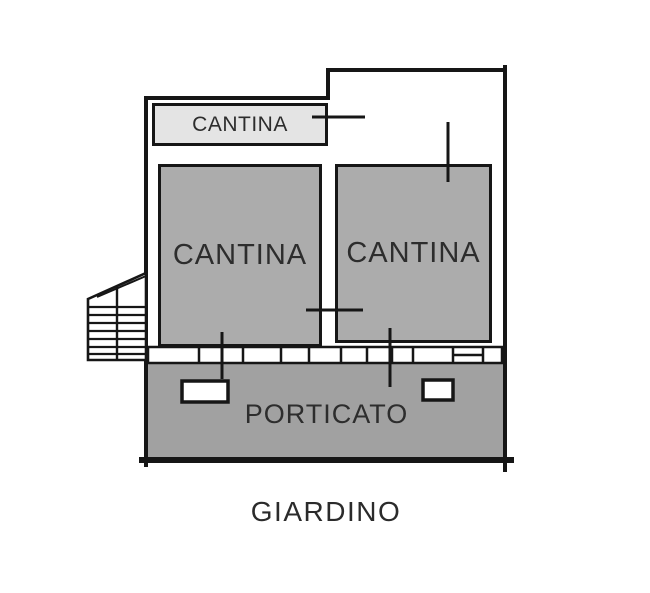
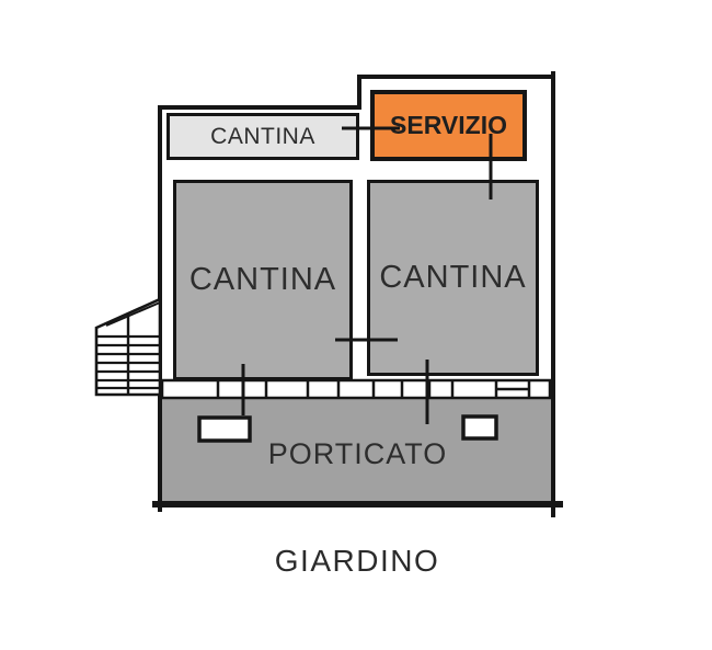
  CANTINA
+ SERVIZIO
  CANTINA
  CANTINA
  PORTICATO
  GIARDINO
